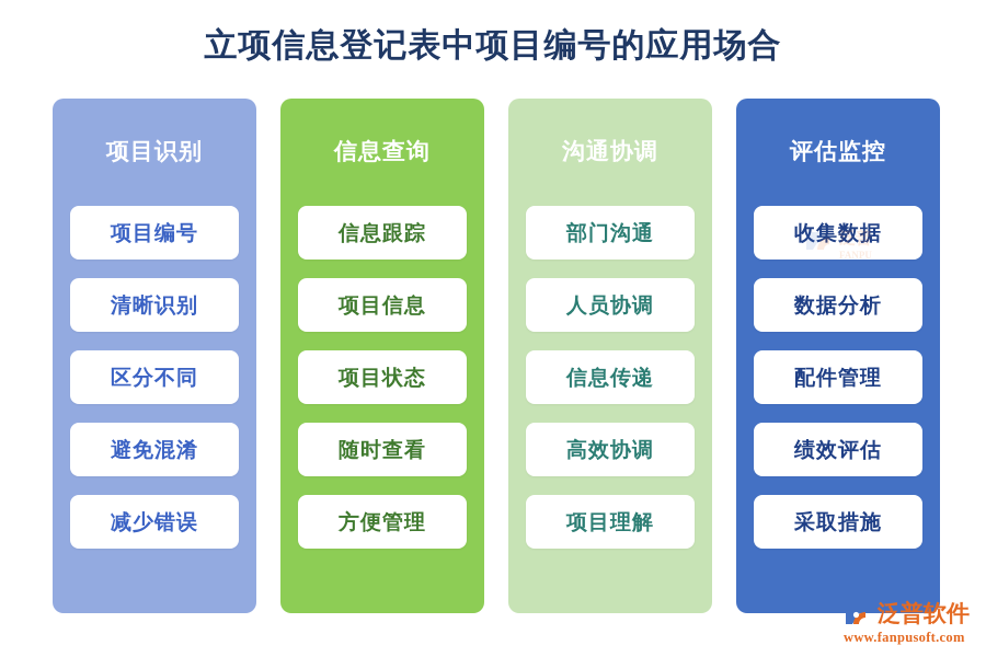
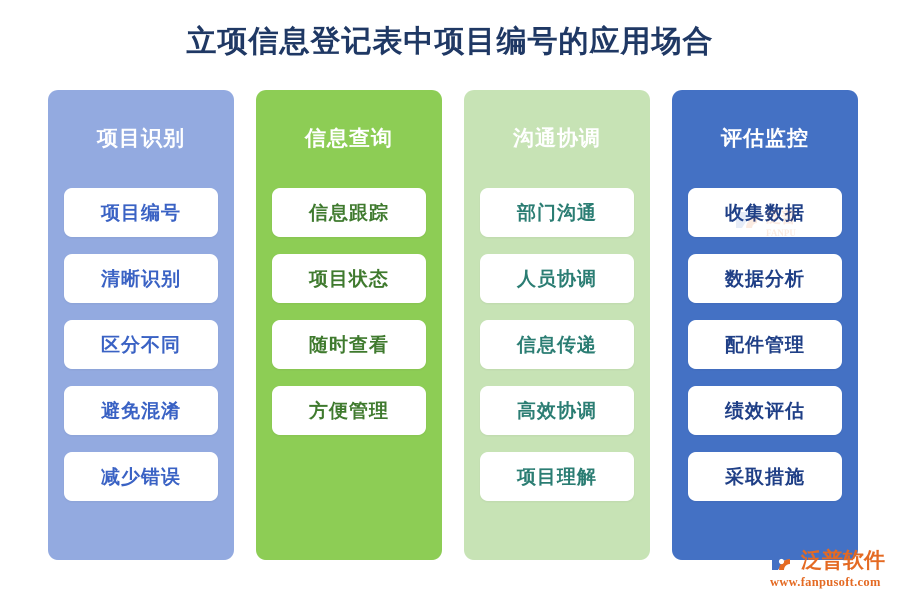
  立项信息登记表中项目编号的应用场合
  项目识别
  项目编号
  清晰识别
  区分不同
  避免混淆
  减少错误
  信息查询
  信息跟踪
- 项目信息
  项目状态
  随时查看
  方便管理
  沟通协调
  部门沟通
  人员协调
  信息传递
  高效协调
  项目理解
  评估监控
  收集数据
  数据分析
  配件管理
  绩效评估
  采取措施
  泛普
  FANPU
  泛普软件
  www.fanpusoft.com
